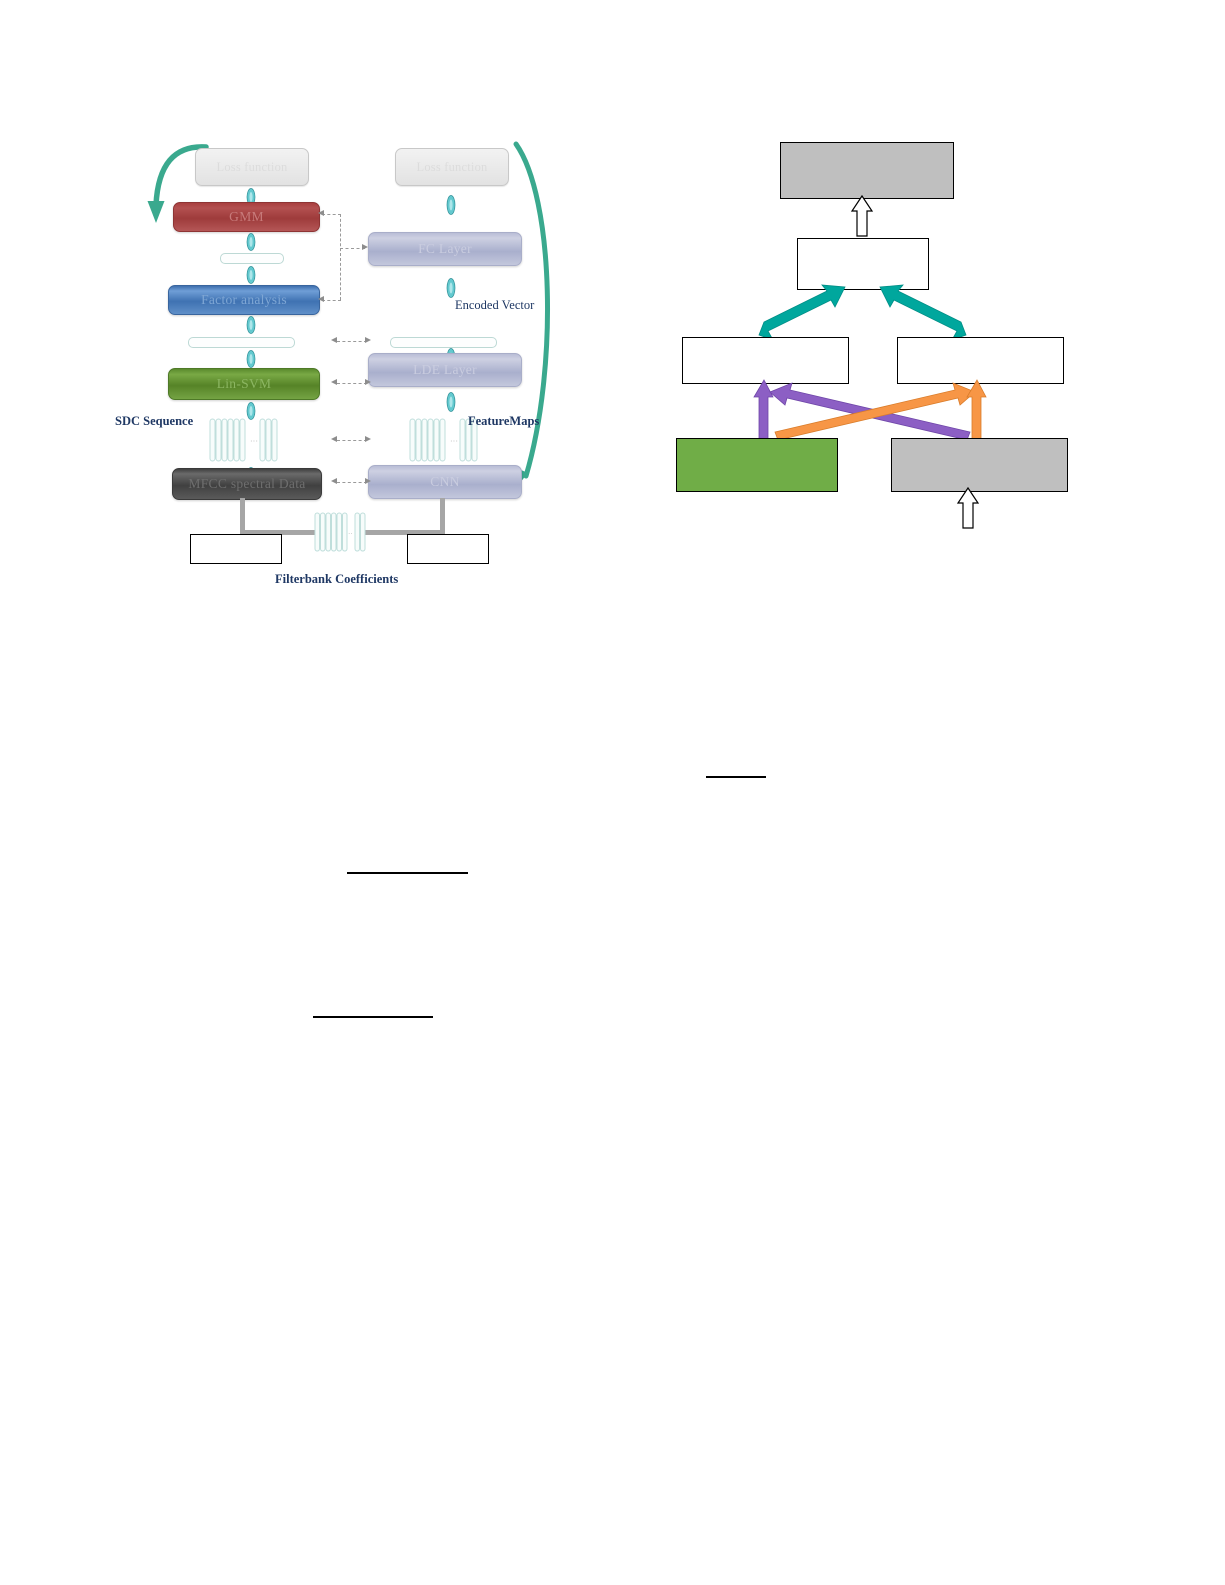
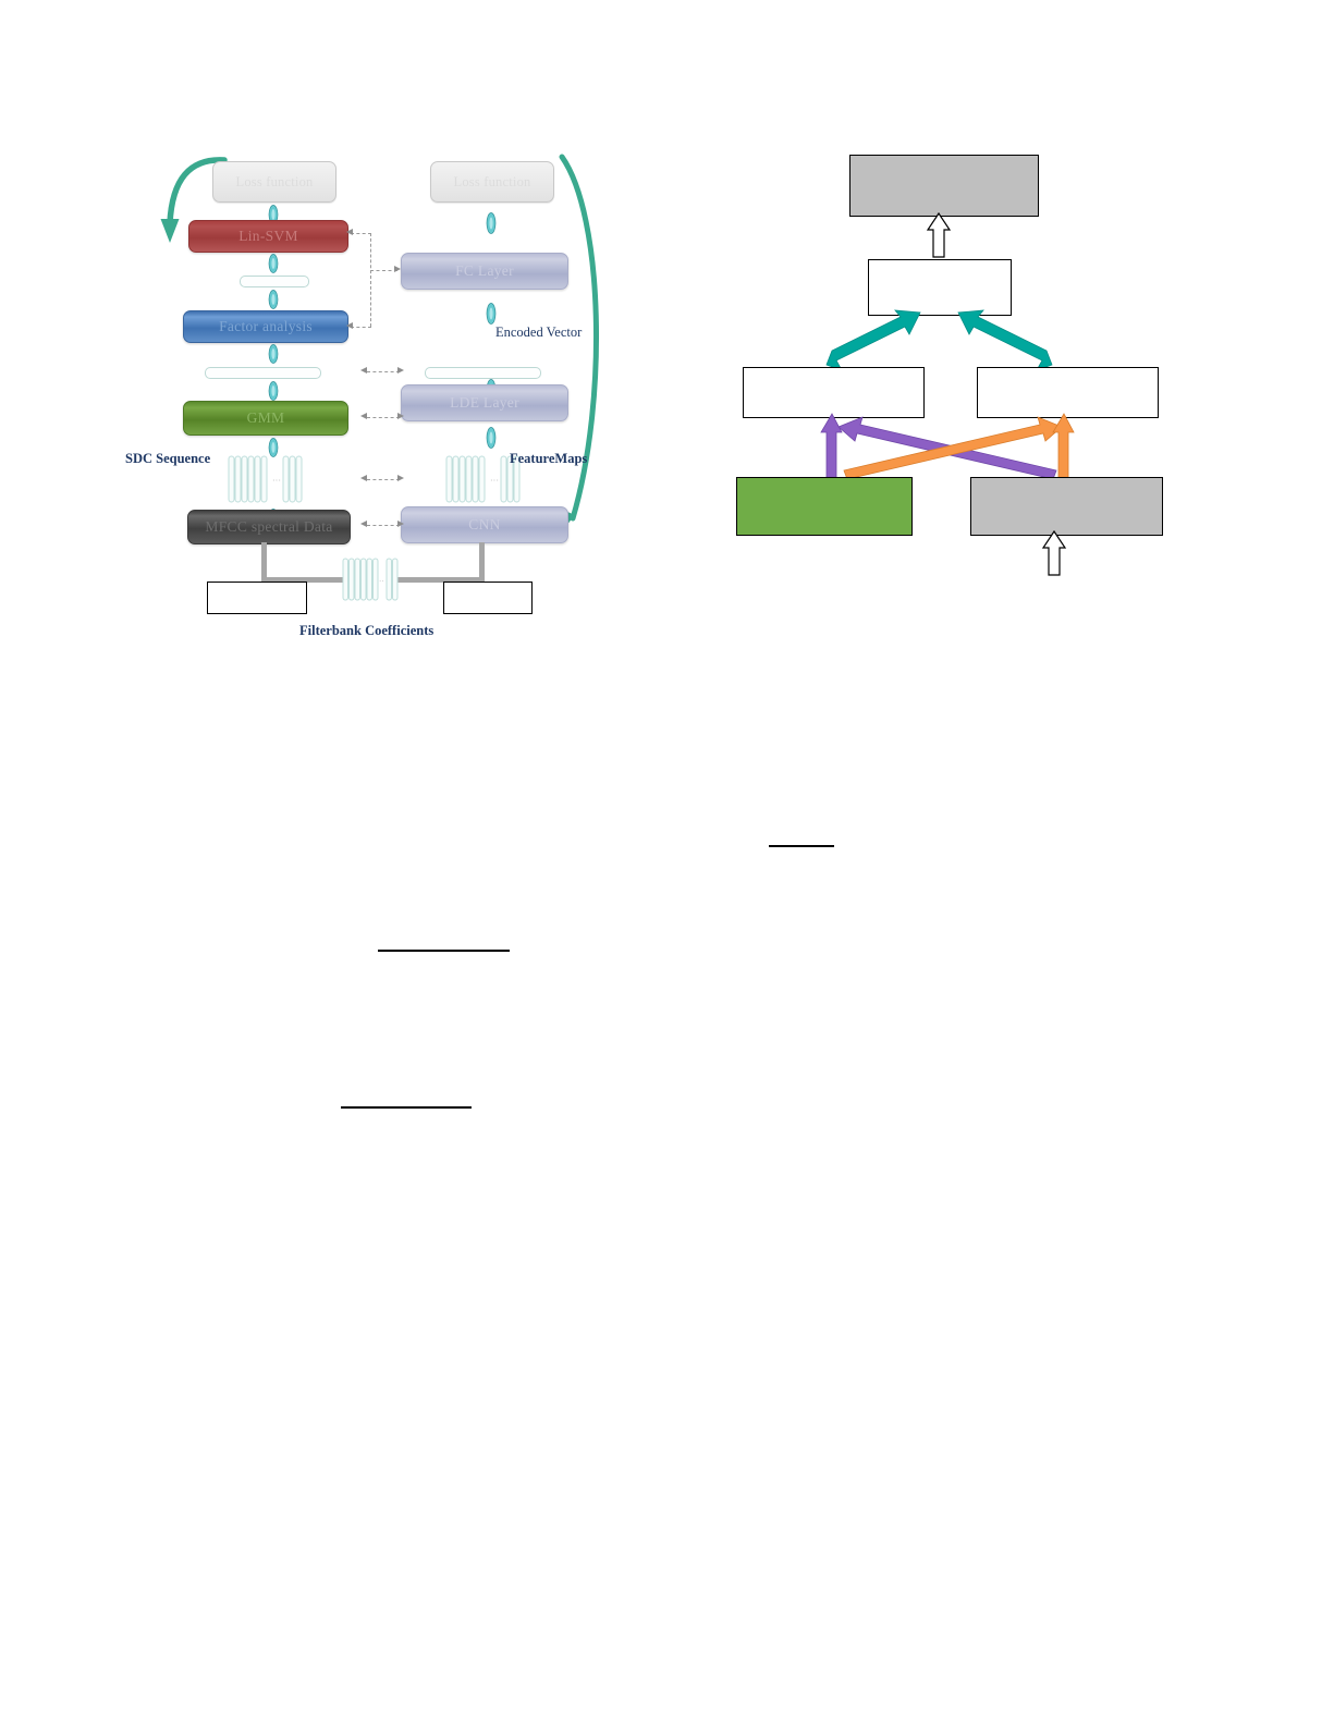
- GMM
+ Lin-SVM
  Factor analysis
- Lin-SVM
+ GMM
  ···
  MFCC spectral Data
  FC Layer
  LDE Layer
  ···
  CNN
  ··
  SDC Sequence
  Encoded Vector
  FeatureMaps
  Filterbank Coefficients
